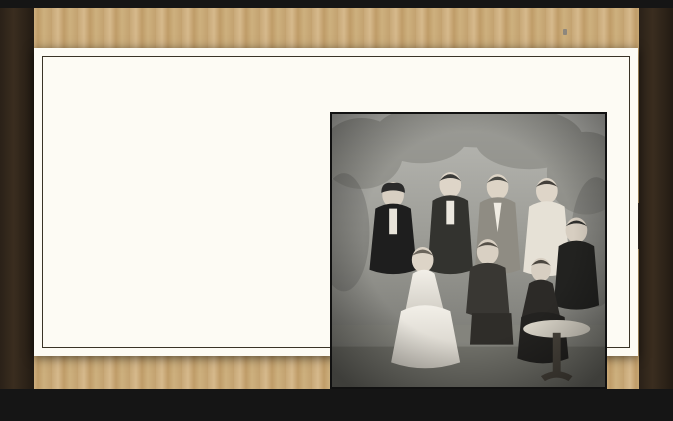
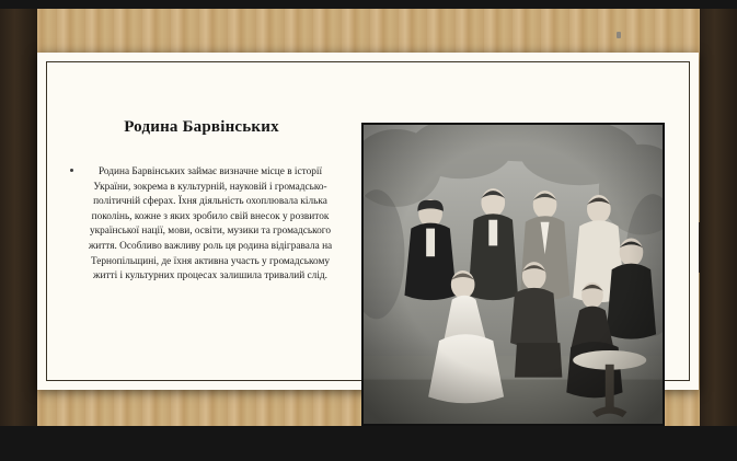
+ Родина Барвінських
+ Родина Барвінських займає визначне місце в історії України, зокрема в культурній, науковій і громадсько-політичній сферах. Їхня діяльність охоплювала кілька поколінь, кожне з яких зробило свій внесок у розвиток української нації, мови, освіти, музики та громадського життя. Особливо важливу роль ця родина відігравала на Тернопільщині, де їхня активна участь у громадському житті і культурних процесах залишила тривалий слід.
